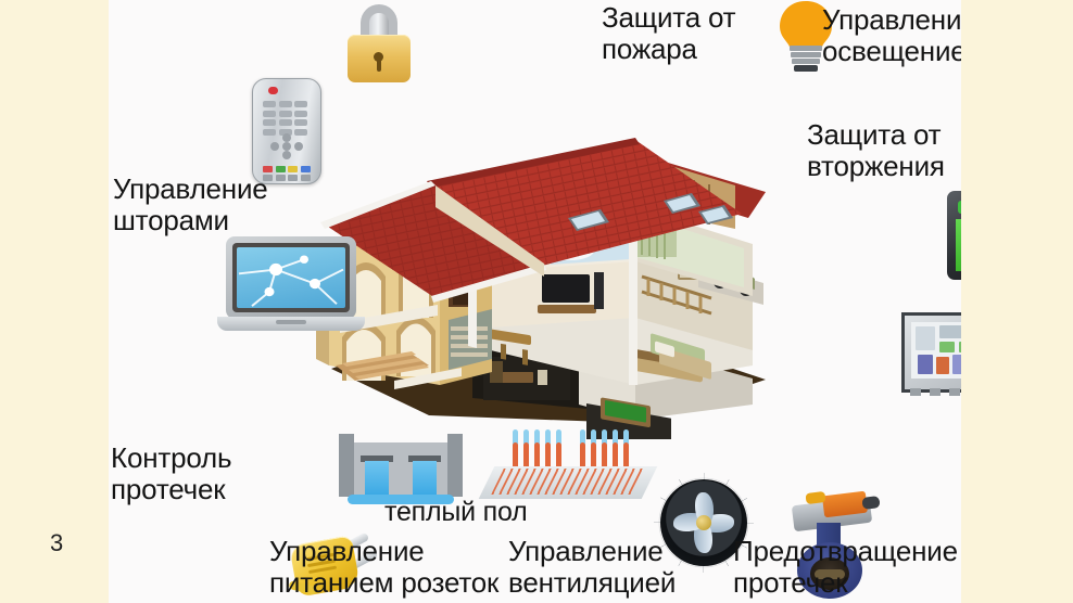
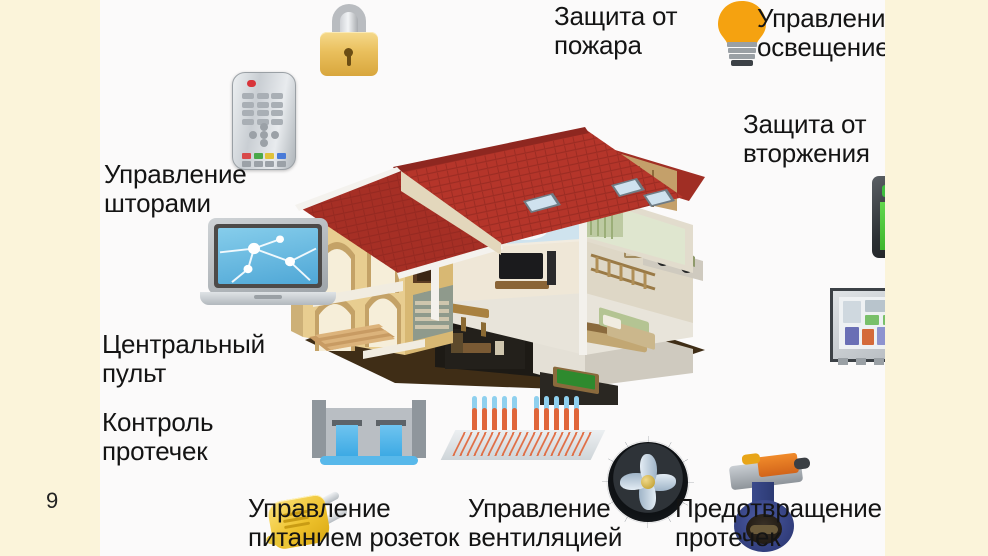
- 3
+ 9
  Защита от
  пожара
  Управлени
  освещение
  Управление
  шторами
  Защита от
  вторжения
+ Центральный
+ пульт
  Контроль
  протечек
- теплый пол
  Управление
  питанием розеток
  Управление
  вентиляцией
  Предотвращение
  протечек
